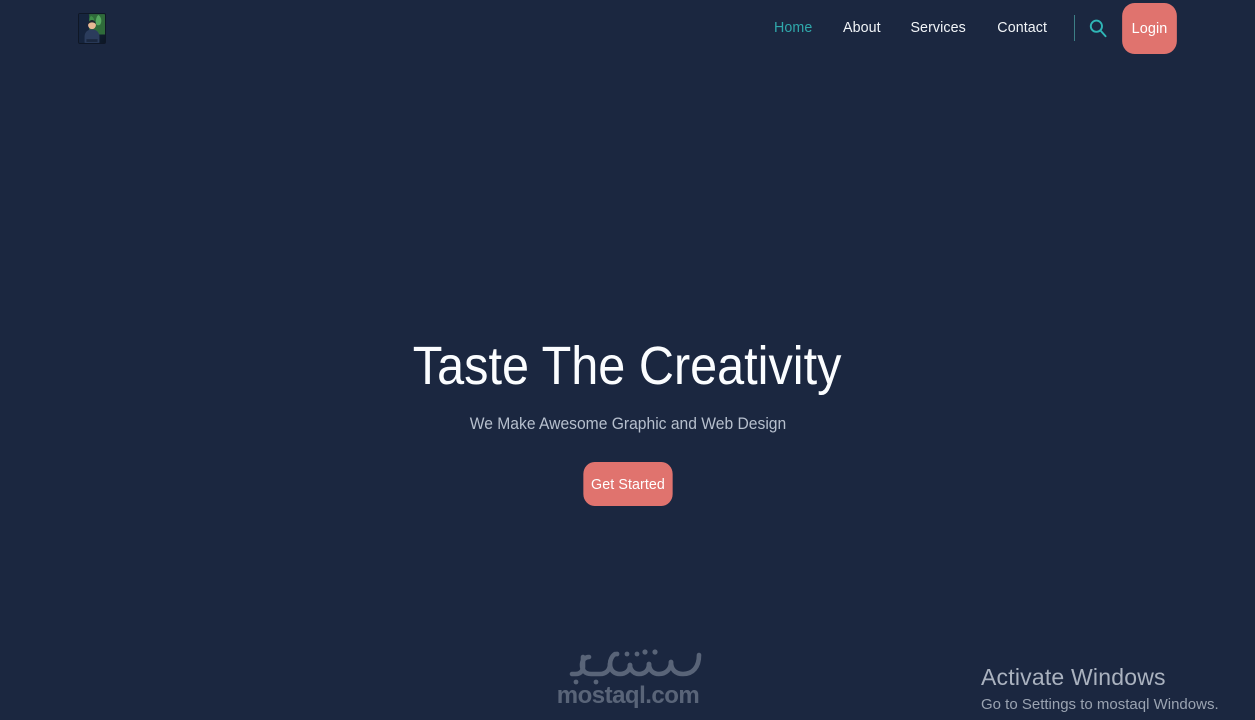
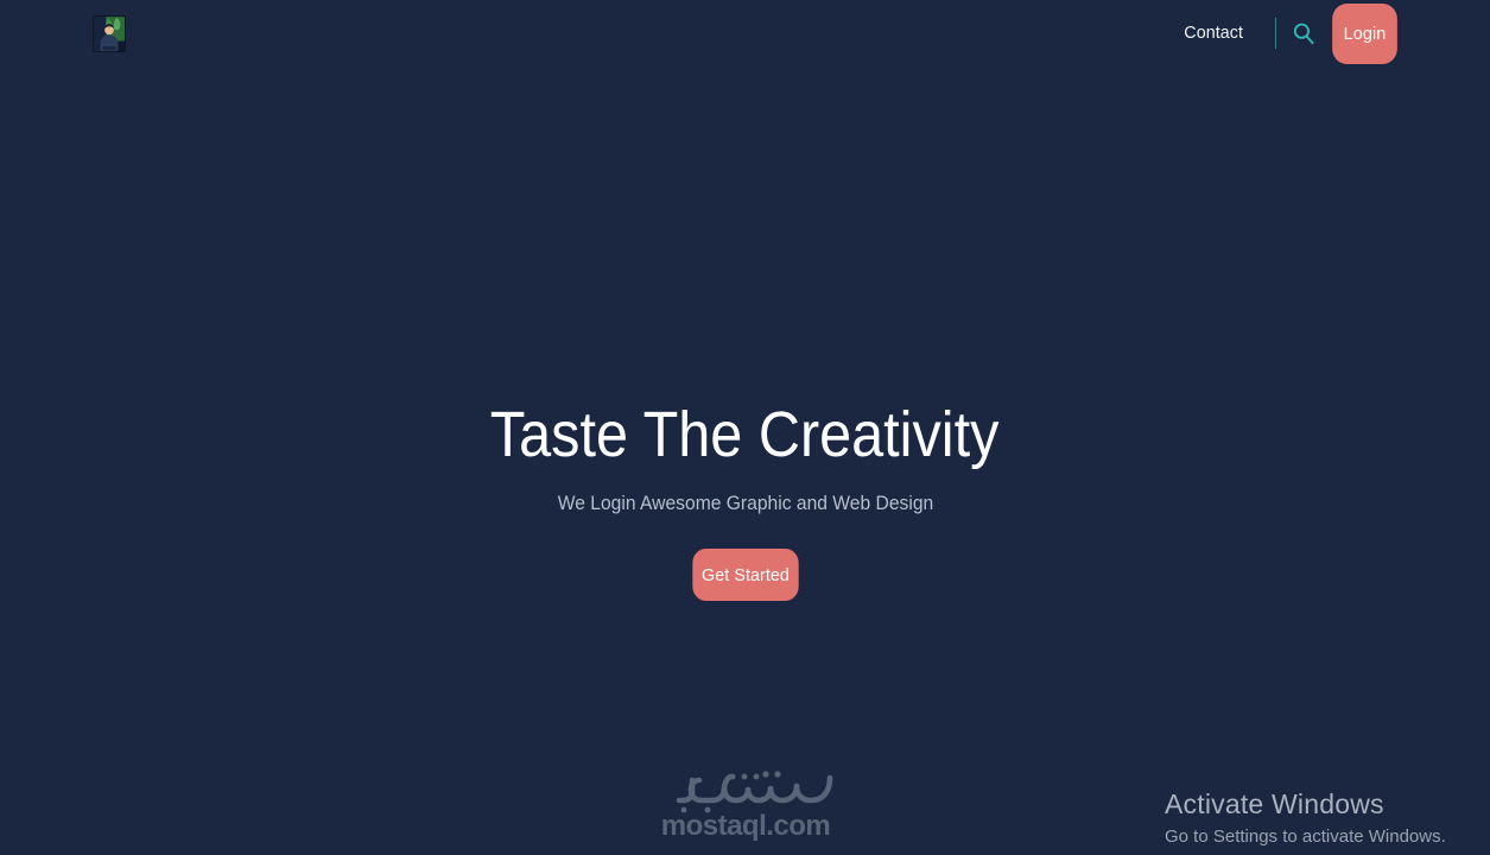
- Home
- About
- Services
  Contact
  Login
  Taste The Creativity
- We Make Awesome Graphic and Web Design
+ We Login Awesome Graphic and Web Design
  Get Started
  mostaql.com
  Activate Windows
- Go to Settings to mostaql Windows.
+ Go to Settings to activate Windows.
